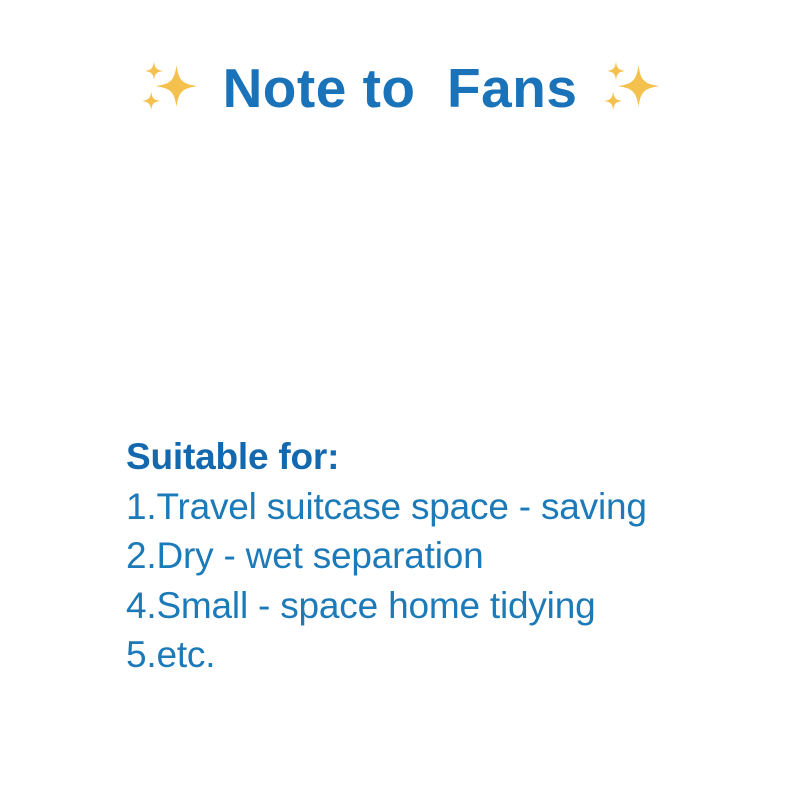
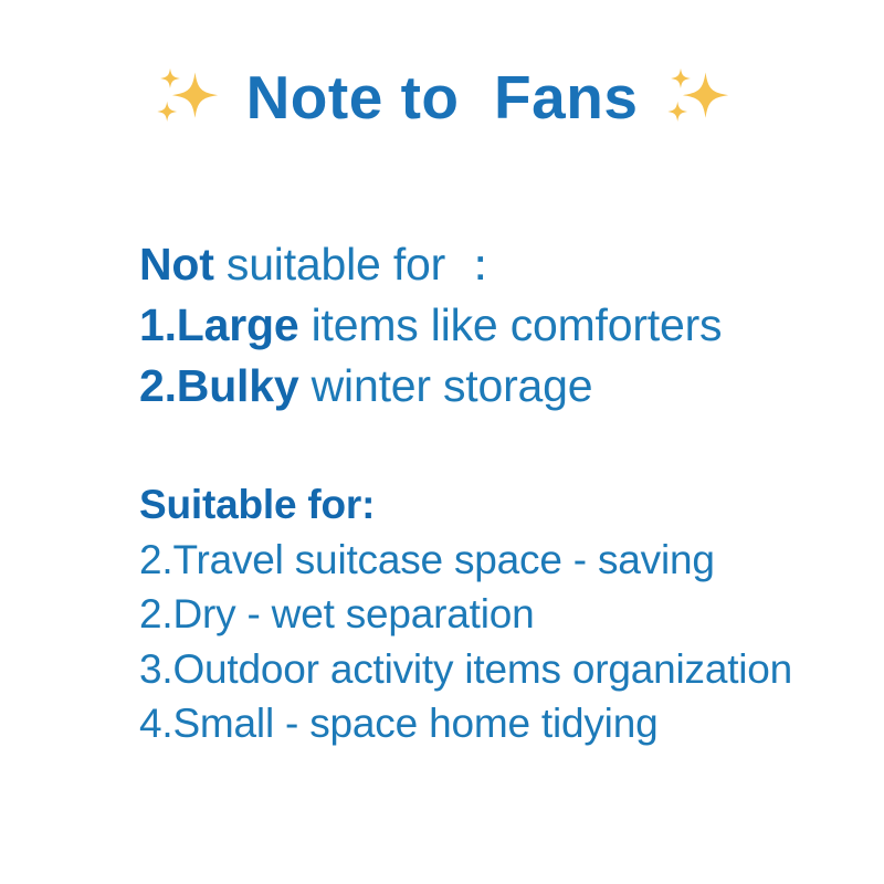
  Note to Fans
+ Not suitable for ：
+ 1.Large items like comforters
+ 2.Bulky winter storage
  Suitable for:
- 1.Travel suitcase space - saving
+ 2.Travel suitcase space - saving
  2.Dry - wet separation
+ 3.Outdoor activity items organization
  4.Small - space home tidying
- 5.etc.
